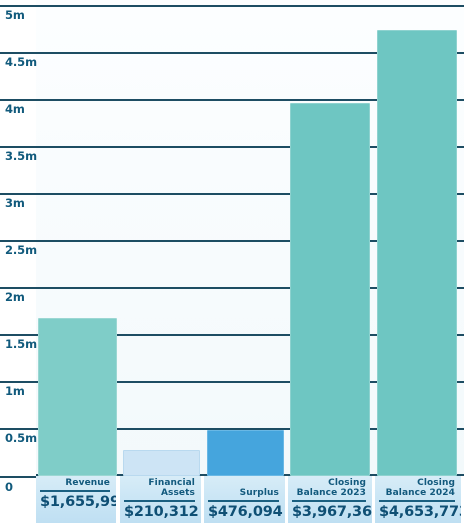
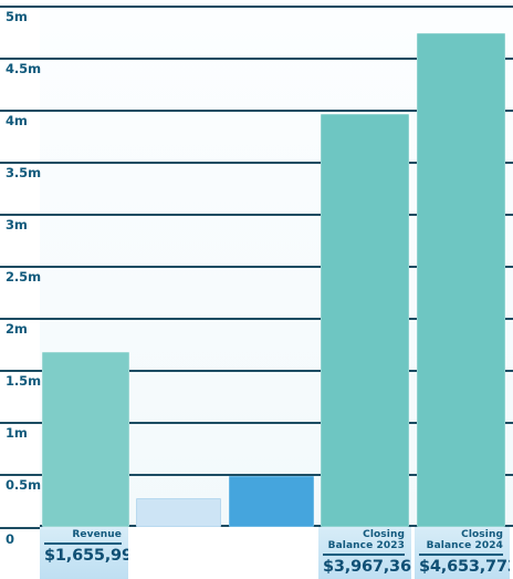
  5m
  4.5m
  4m
  3.5m
  3m
  2.5m
  2m
  1.5m
  1m
  0.5m
  0
  Revenue
  $1,655,99
- Financial
- Assets
- $210,312
- Surplus
- $476,094
  Closing
  Balance 2023
  $3,967,36
  Closing
  Balance 2024
  $4,653,77
